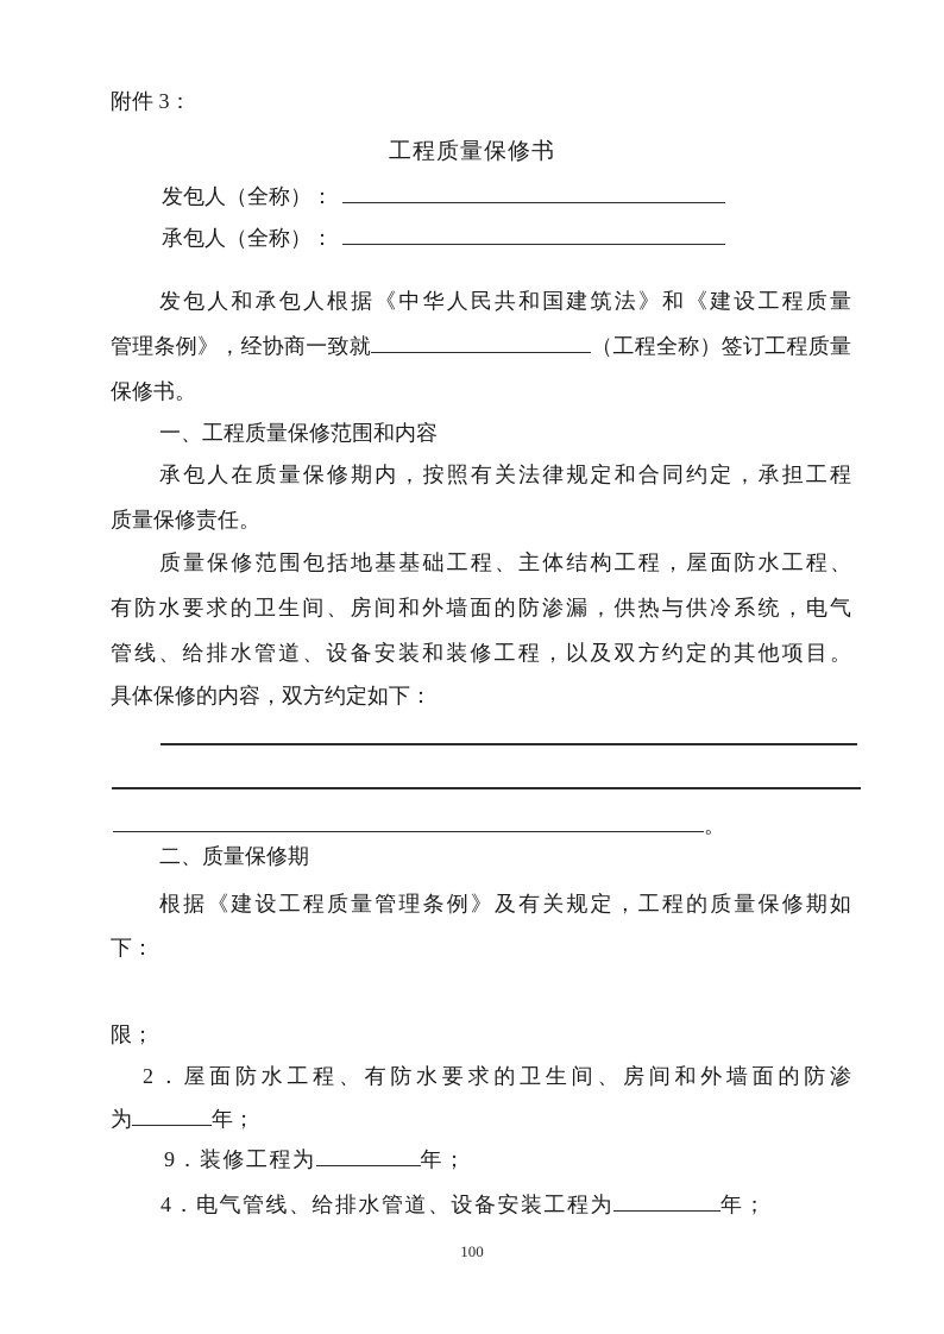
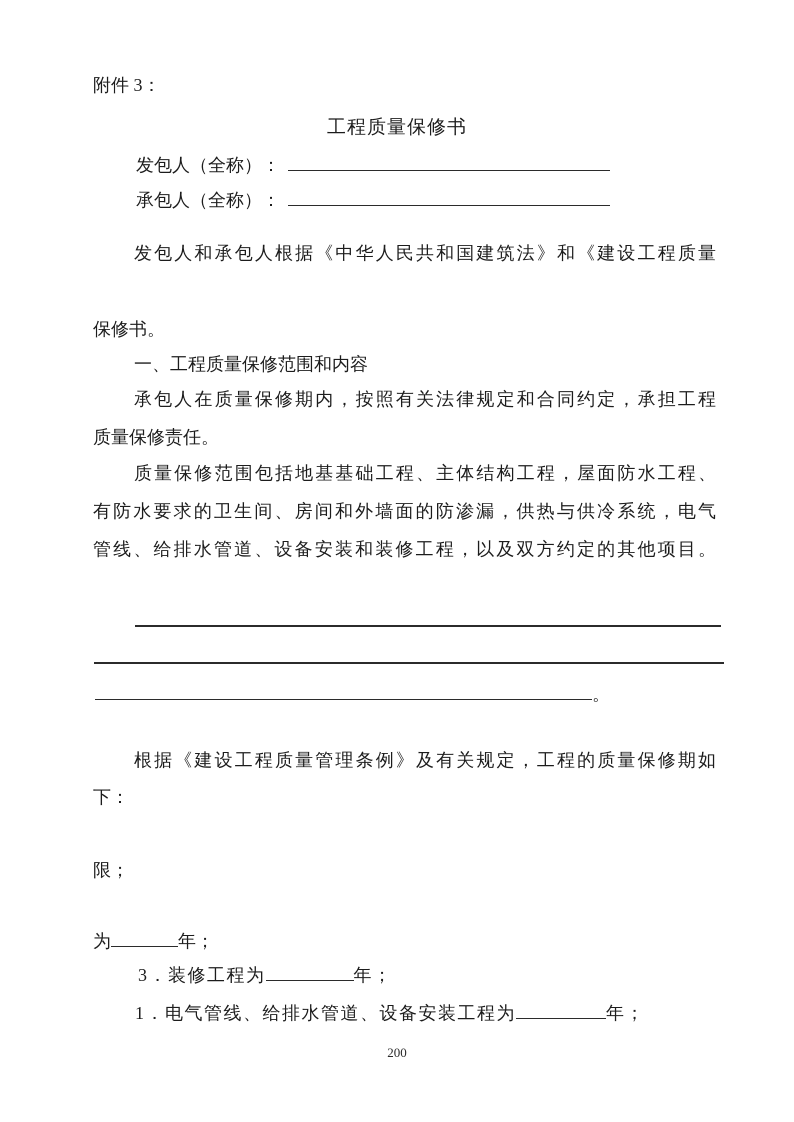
  附件 3：
  工程质量保修书
  发包人（全称）：
  承包人（全称）：
  发包人和承包人根据《中华人民共和国建筑法》和《建设工程质量
- 管理条例》，经协商一致就 （工程全称）签订工程质量
  保修书。
  一、工程质量保修范围和内容
  承包人在质量保修期内，按照有关法律规定和合同约定，承担工程
  质量保修责任。
  质量保修范围包括地基基础工程、主体结构工程，屋面防水工程、
  有防水要求的卫生间、房间和外墙面的防渗漏，供热与供冷系统，电气
  管线、给排水管道、设备安装和装修工程，以及双方约定的其他项目。
- 具体保修的内容，双方约定如下：
  。
- 二、质量保修期
  根据《建设工程质量管理条例》及有关规定，工程的质量保修期如
  下：
  限；
- 2．屋面防水工程、有防水要求的卫生间、房间和外墙面的防渗
  为 年；
- 9．装修工程为 年；
+ 3．装修工程为 年；
- 4．电气管线、给排水管道、设备安装工程为 年；
+ 1．电气管线、给排水管道、设备安装工程为 年；
- 100
+ 200
